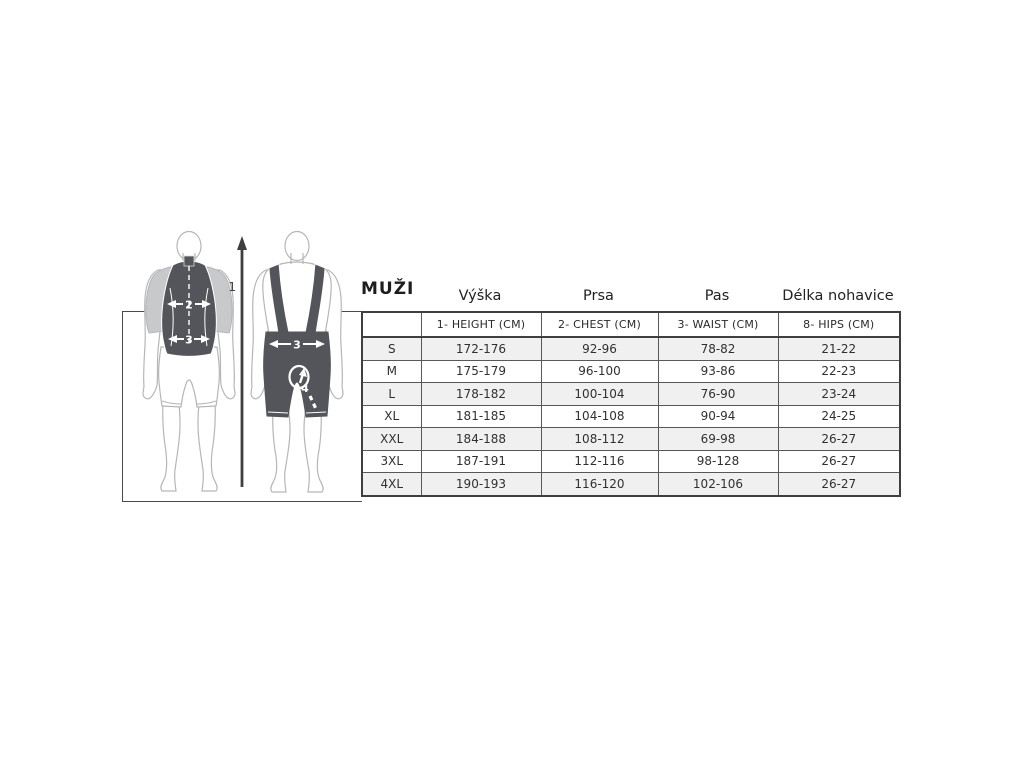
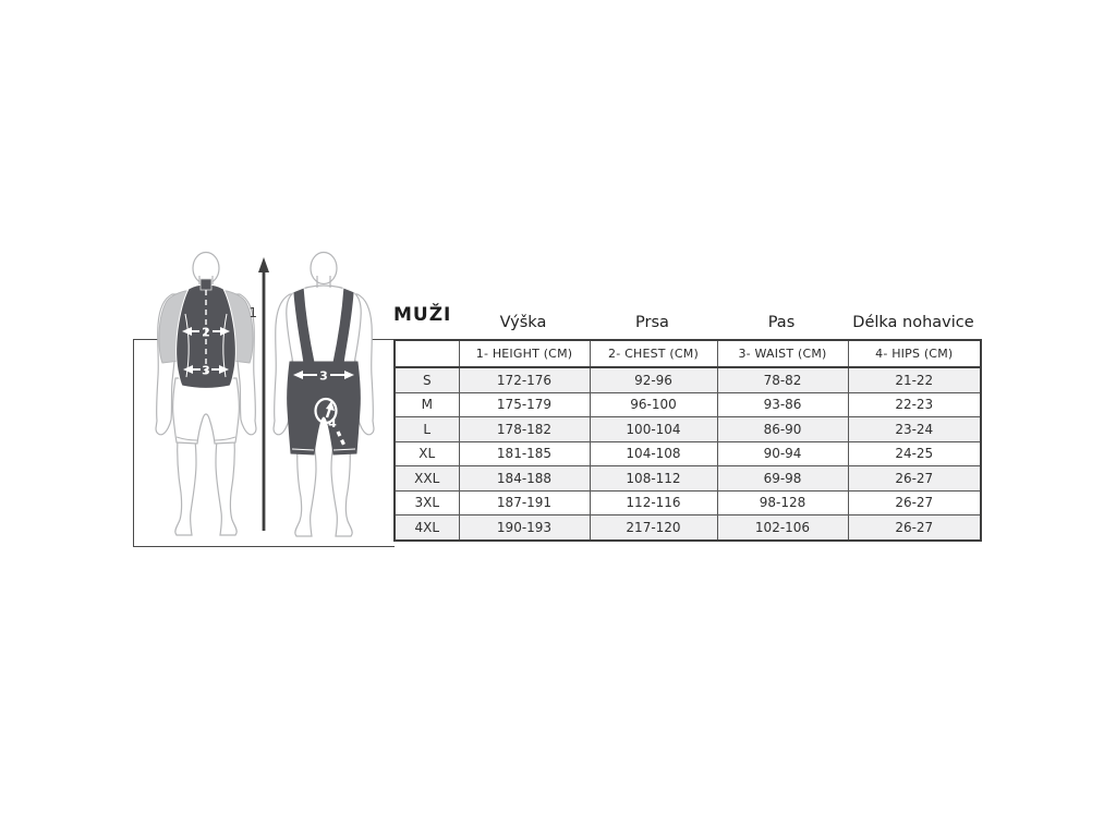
  2
  3
  1
  3
  4
  MUŽI
  Výška
  Prsa
  Pas
  Délka nohavice
- 	1- HEIGHT (CM)	2- CHEST (CM)	3- WAIST (CM)	8- HIPS (CM)
+ 	1- HEIGHT (CM)	2- CHEST (CM)	3- WAIST (CM)	4- HIPS (CM)
  S	172-176	92-96	78-82	21-22
  M	175-179	96-100	93-86	22-23
- L	178-182	100-104	76-90	23-24
+ L	178-182	100-104	86-90	23-24
  XL	181-185	104-108	90-94	24-25
  XXL	184-188	108-112	69-98	26-27
  3XL	187-191	112-116	98-128	26-27
- 4XL	190-193	116-120	102-106	26-27
+ 4XL	190-193	217-120	102-106	26-27
